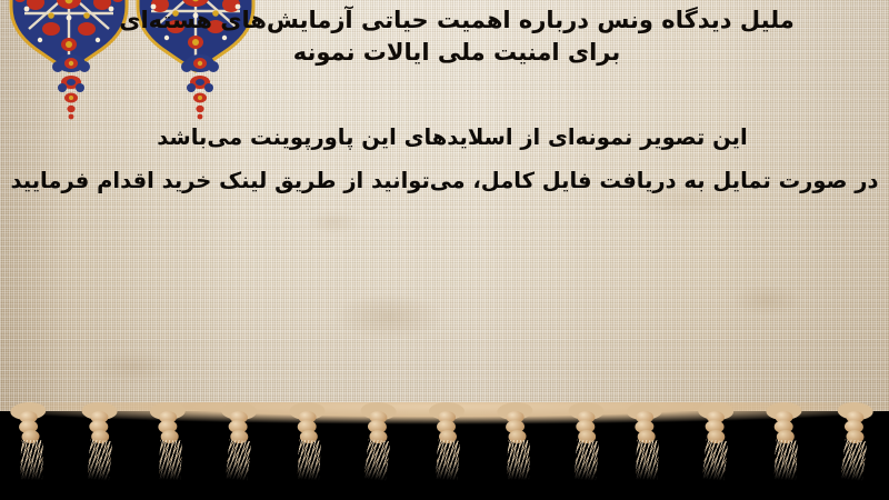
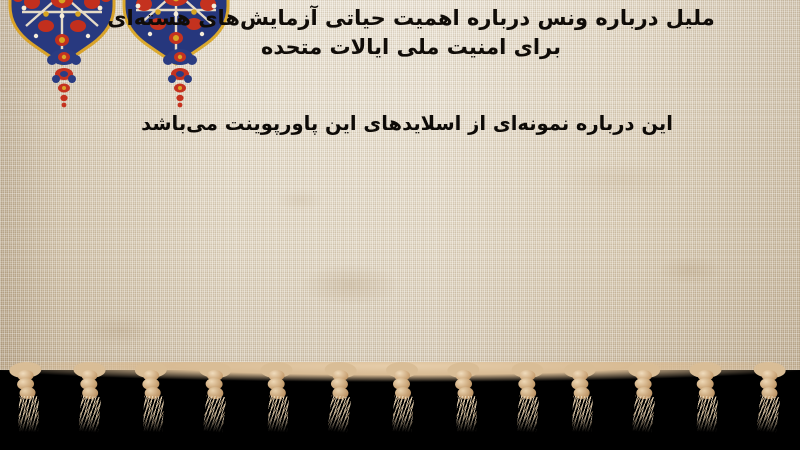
- ملیل دیدگاه ونس درباره اهمیت حیاتی آزمایش‌های هسته‌ای
+ ملیل درباره ونس درباره اهمیت حیاتی آزمایش‌های هسته‌ای
- برای امنیت ملی ایالات نمونه
+ برای امنیت ملی ایالات متحده
- این تصویر نمونه‌ای از اسلایدهای این پاورپوینت می‌باشد
+ این درباره نمونه‌ای از اسلایدهای این پاورپوینت می‌باشد
- در صورت تمایل به دریافت فایل کامل، می‌توانید از طریق لینک خرید اقدام فرمایید
